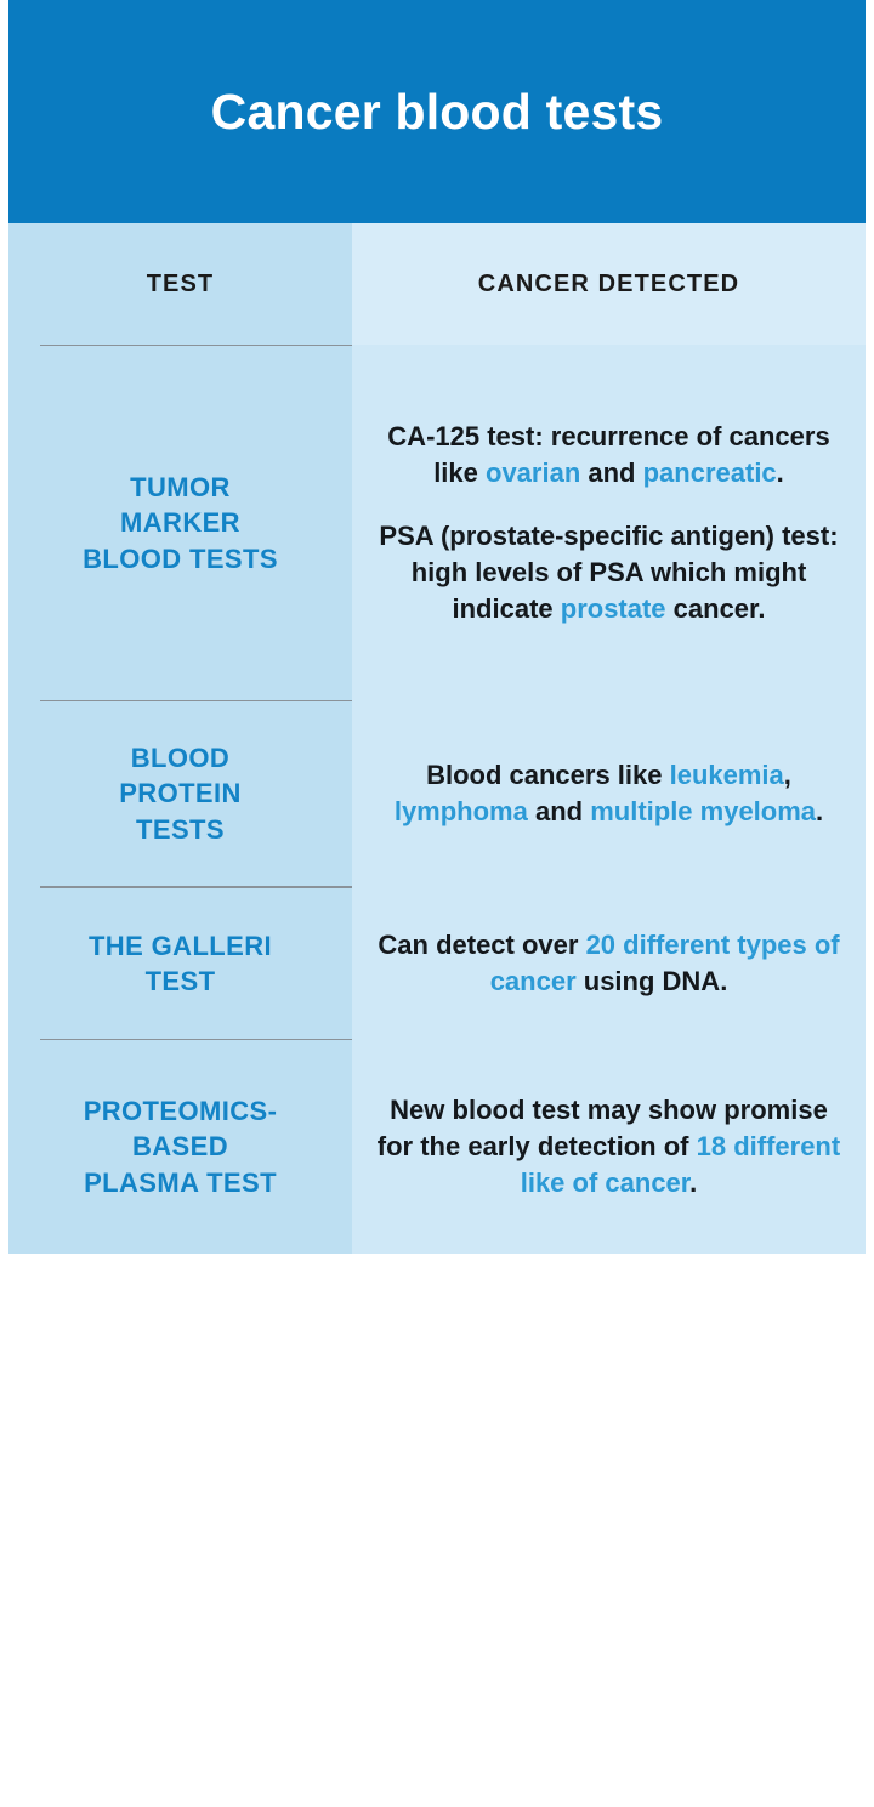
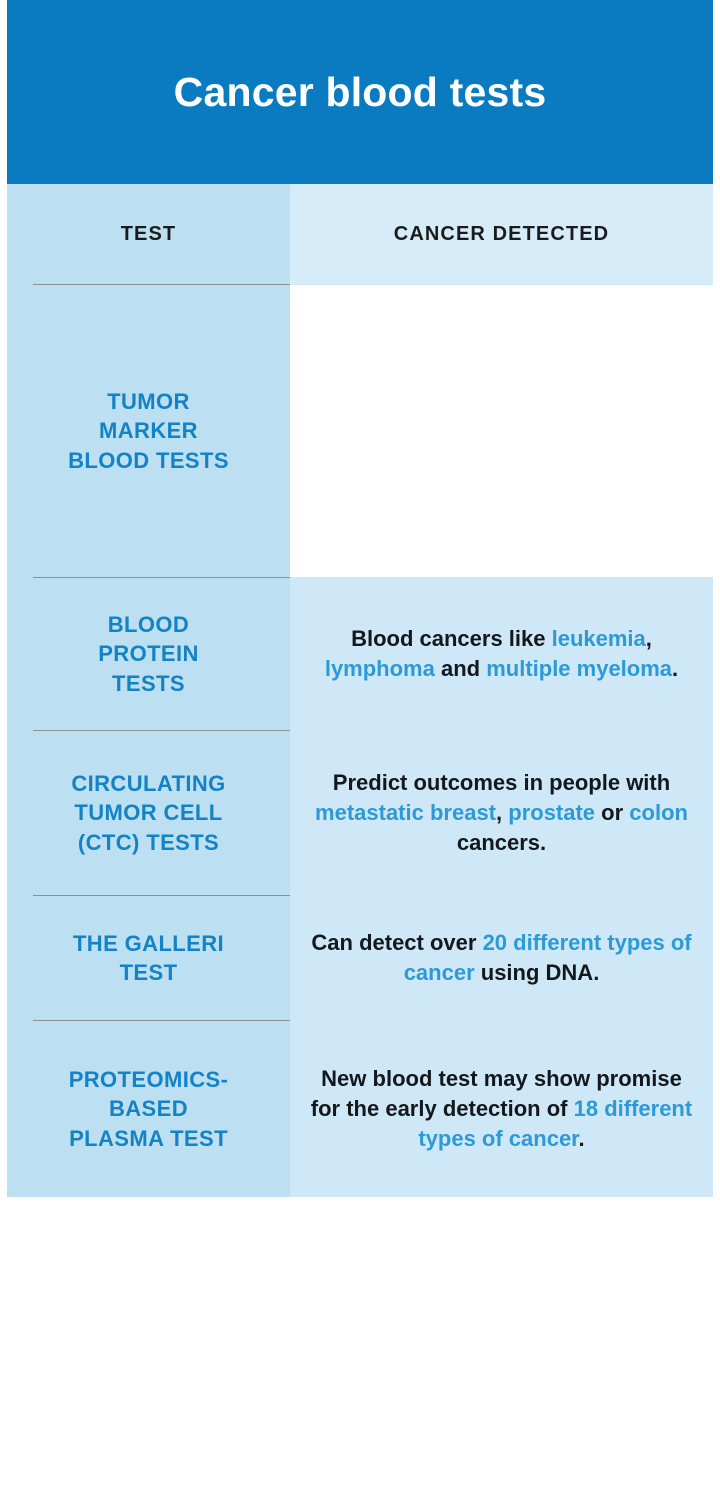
  Cancer blood tests
  TEST
  CANCER DETECTED
  TUMOR
  MARKER
  BLOOD TESTS
- CA-125 test: recurrence of cancers like ovarian and pancreatic.
- PSA (prostate-specific antigen) test: high levels of PSA which might indicate prostate cancer.
  BLOOD
  PROTEIN
  TESTS
  Blood cancers like leukemia, lymphoma and multiple myeloma.
+ CIRCULATING
+ TUMOR CELL
+ (CTC) TESTS
+ Predict outcomes in people with metastatic breast, prostate or colon cancers.
  THE GALLERI
  TEST
  Can detect over 20 different types of cancer using DNA.
  PROTEOMICS-
  BASED
  PLASMA TEST
- New blood test may show promise for the early detection of 18 different like of cancer.
+ New blood test may show promise for the early detection of 18 different types of cancer.
